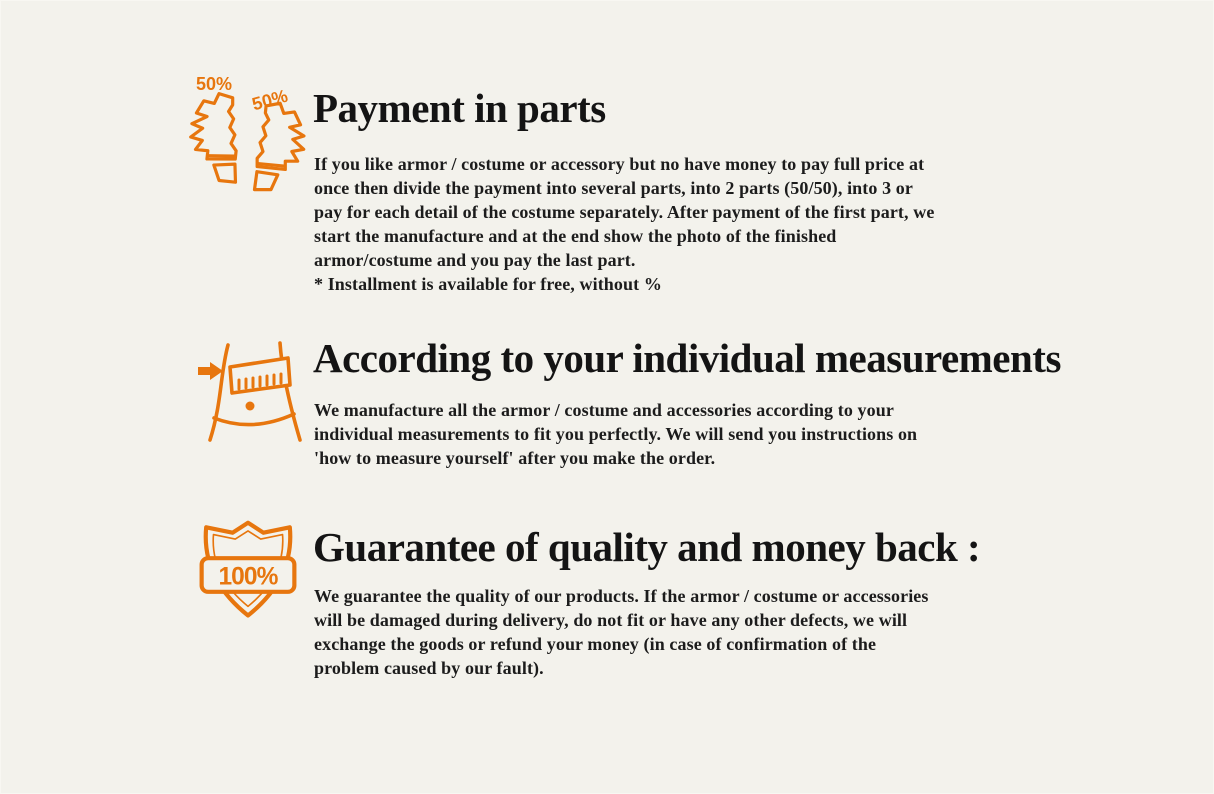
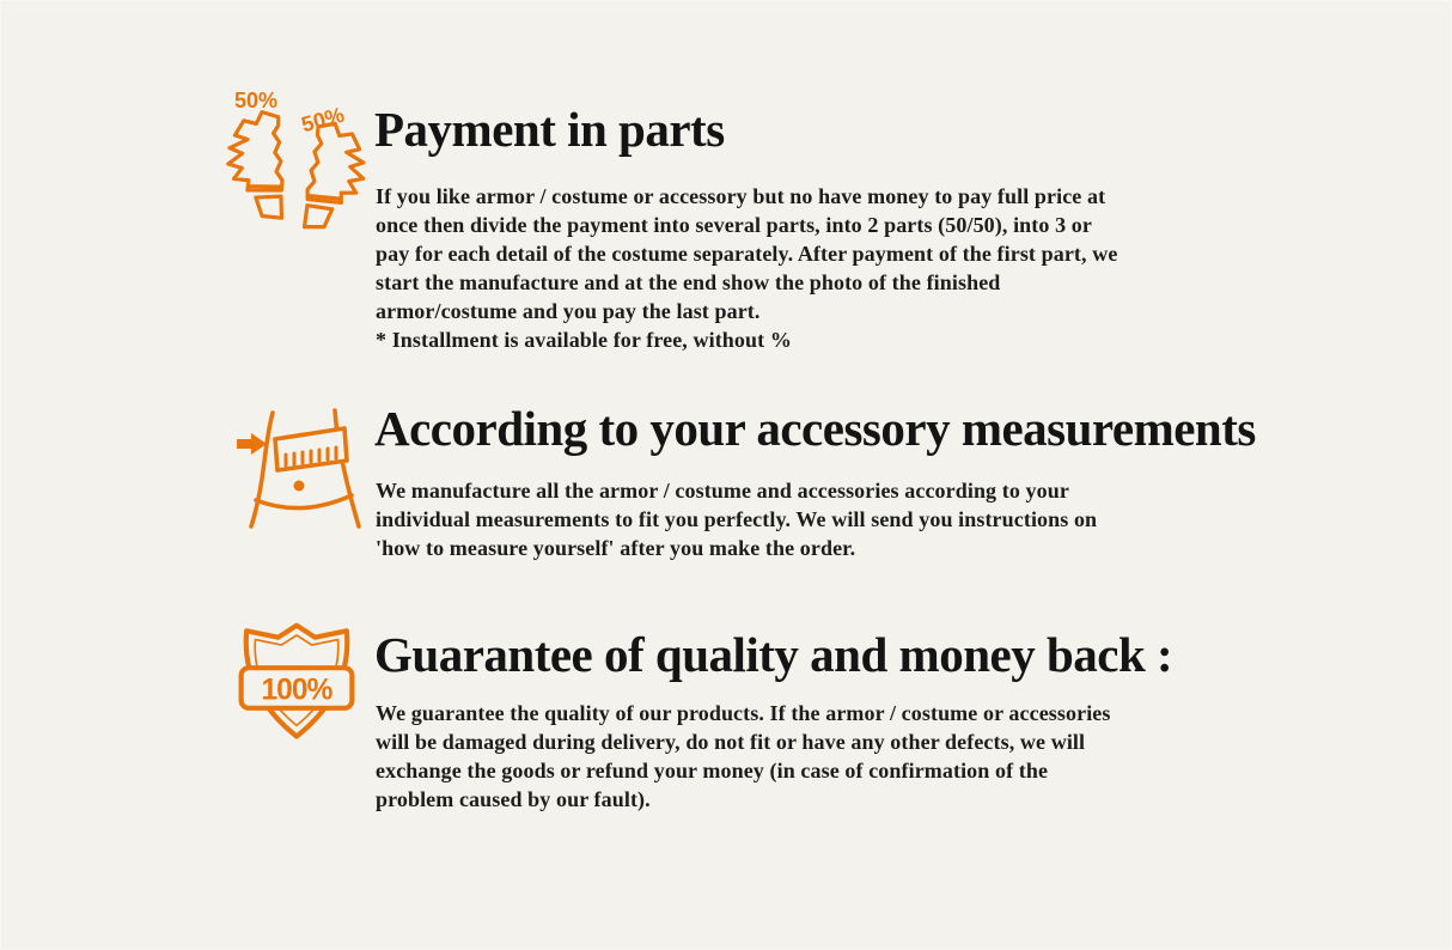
  50%
  Payment in parts
  If you like armor / costume or accessory but no have money to pay full price at
  once then divide the payment into several parts, into 2 parts (50/50), into 3 or
  pay for each detail of the costume separately. After payment of the first part, we
  start the manufacture and at the end show the photo of the finished
  armor/costume and you pay the last part.
  * Installment is available for free, without %
- According to your individual measurements
+ According to your accessory measurements
  We manufacture all the armor / costume and accessories according to your
  individual measurements to fit you perfectly. We will send you instructions on
  'how to measure yourself' after you make the order.
  100%
  Guarantee of quality and money back :
  We guarantee the quality of our products. If the armor / costume or accessories
  will be damaged during delivery, do not fit or have any other defects, we will
  exchange the goods or refund your money (in case of confirmation of the
  problem caused by our fault).
